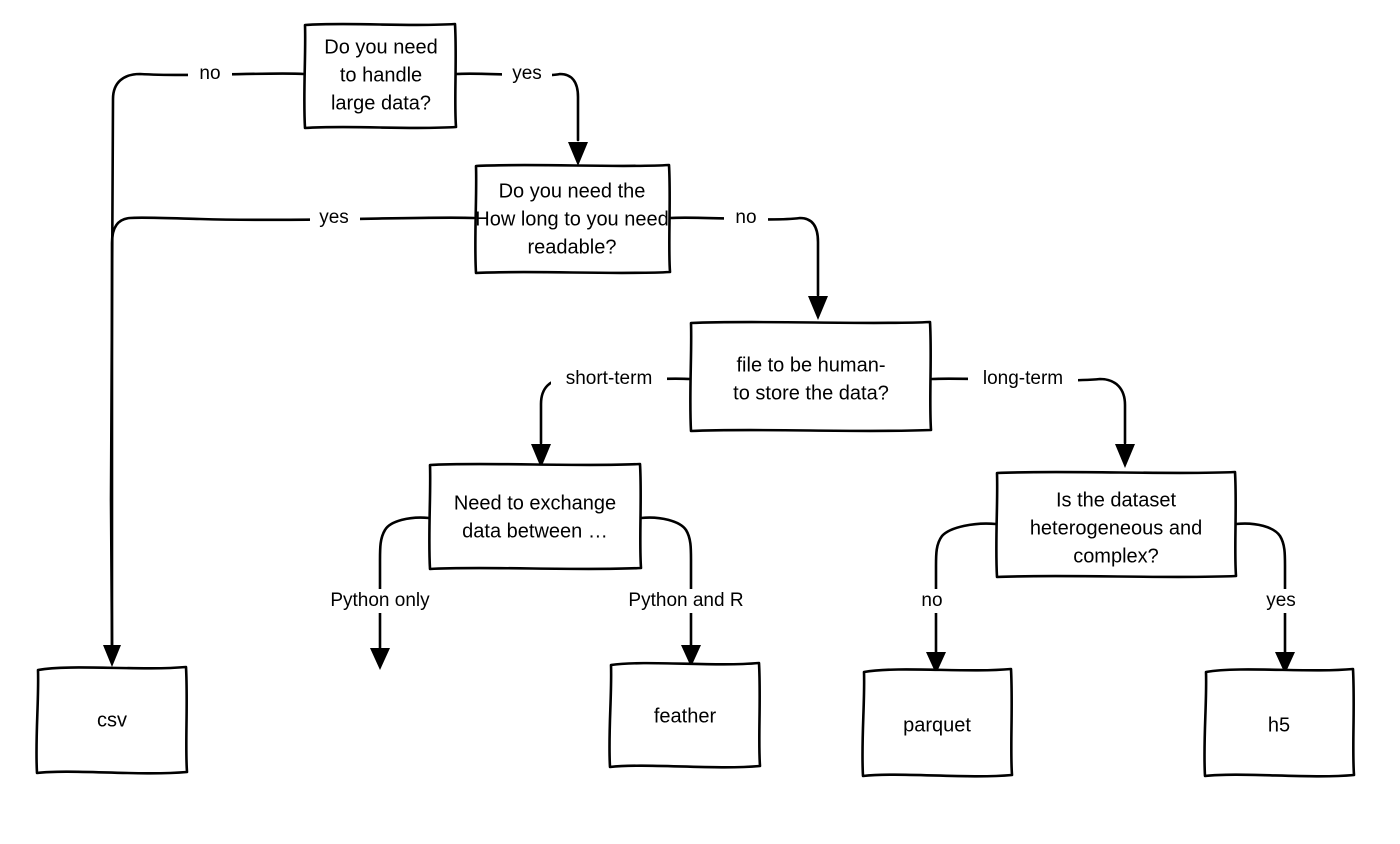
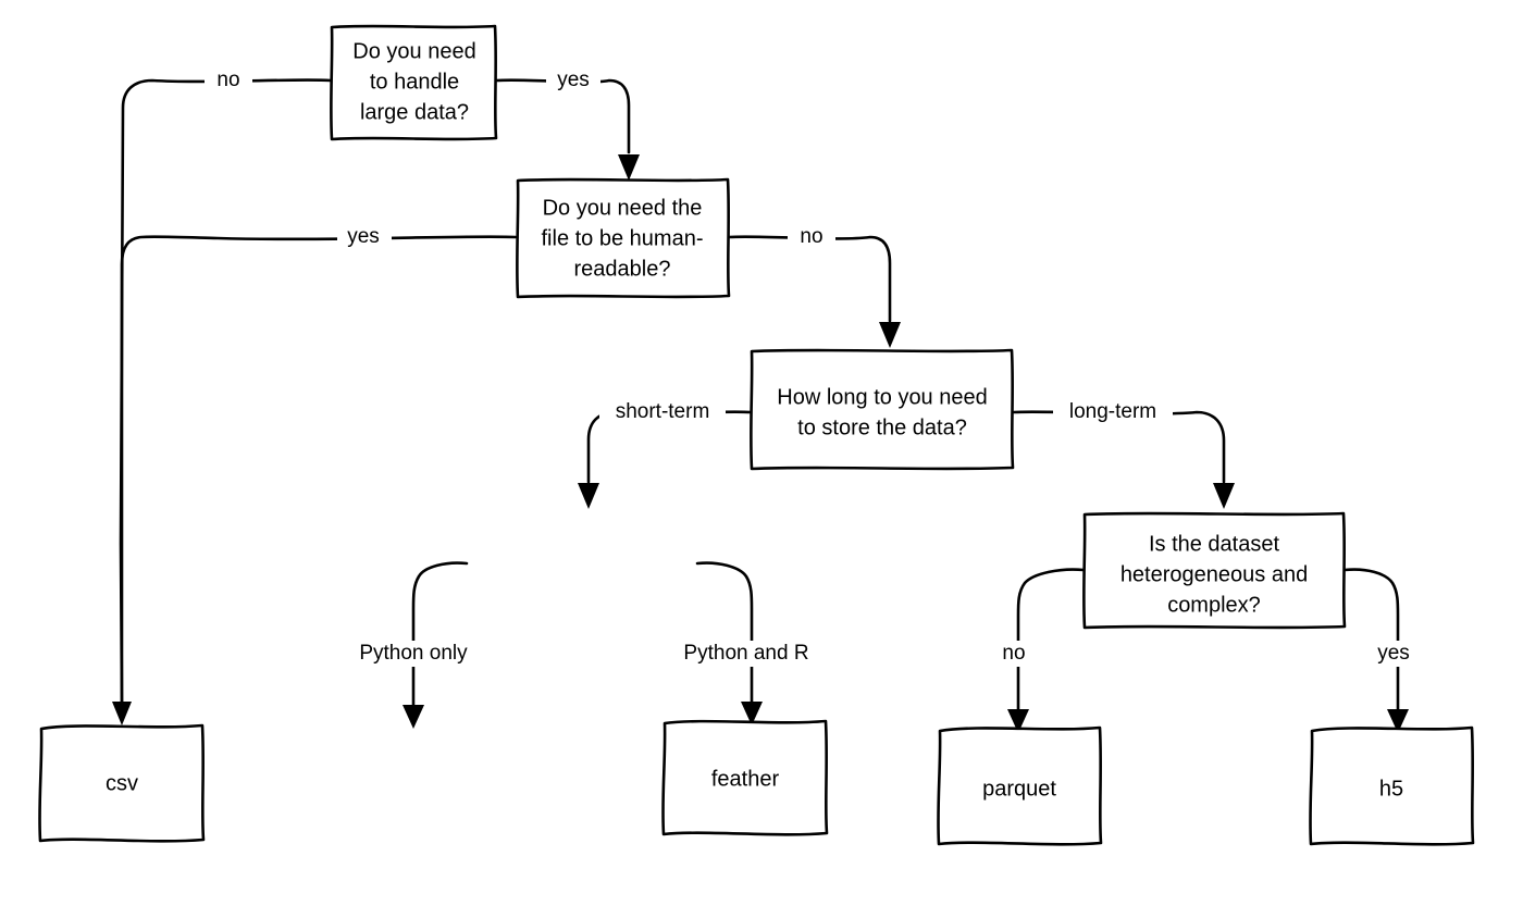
  no
  yes
  yes
  no
  short-term
  long-term
  Python only
  Python and R
  no
  yes
  Do you need
  to handle
  large data?
  Do you need the
- How long to you need
+ file to be human-
  readable?
- file to be human-
+ How long to you need
  to store the data?
- Need to exchange
- data between …
  Is the dataset
  heterogeneous and
  complex?
  csv
  feather
  parquet
  h5
